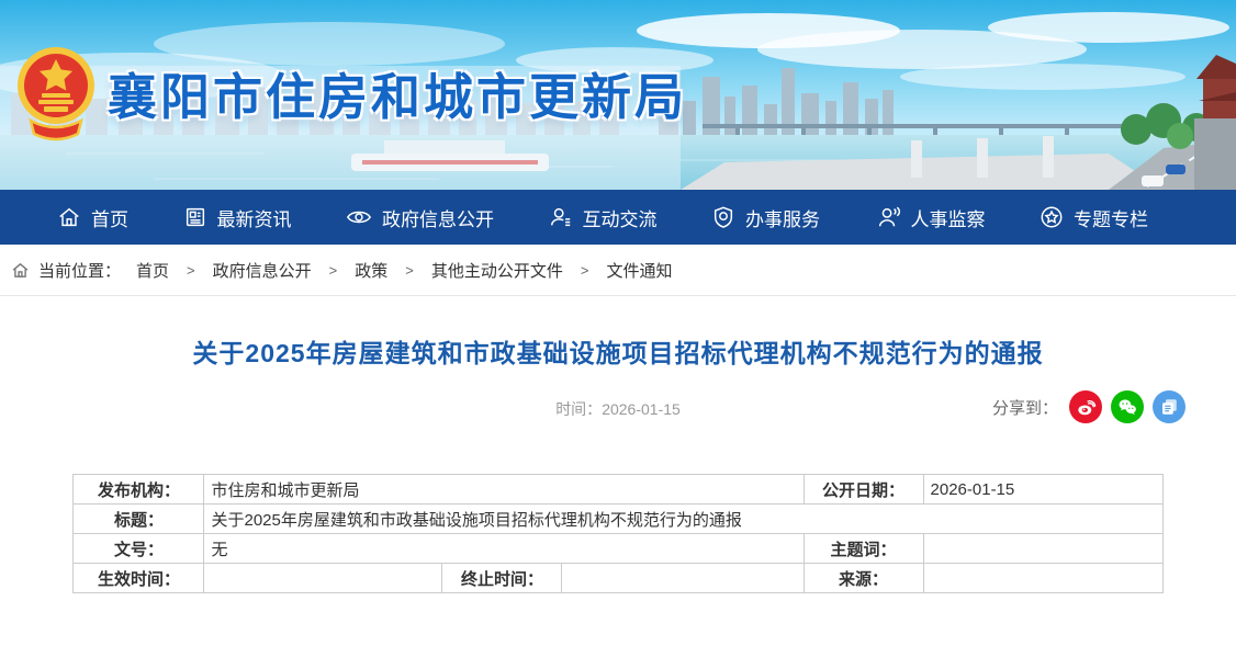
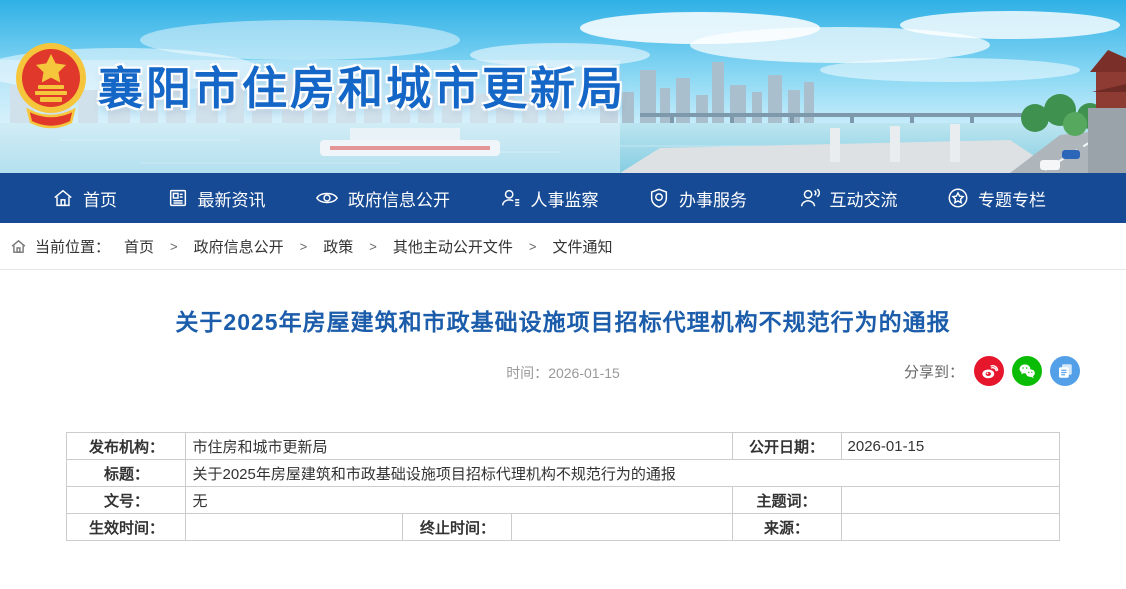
  襄阳市住房和城市更新局
  首页
  最新资讯
  政府信息公开
- 互动交流
+ 人事监察
  办事服务
- 人事监察
+ 互动交流
  专题专栏
  当前位置：
  首页
  >
  政府信息公开
  >
  政策
  >
  其他主动公开文件
  >
  文件通知
  关于2025年房屋建筑和市政基础设施项目招标代理机构不规范行为的通报
  时间：2026-01-15
  分享到：
  发布机构：	市住房和城市更新局	公开日期：	2026-01-15
  标题：	关于2025年房屋建筑和市政基础设施项目招标代理机构不规范行为的通报
  文号：	无	主题词：
  生效时间：		终止时间：		来源：
